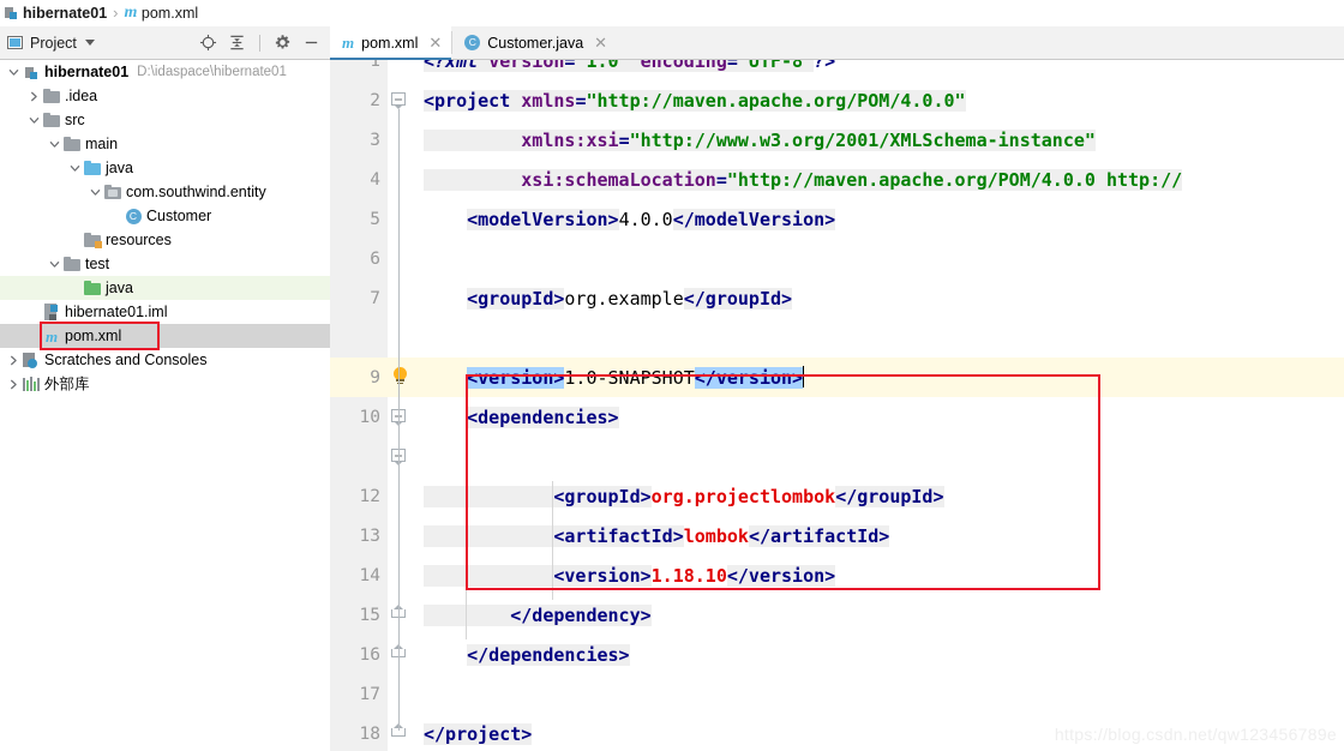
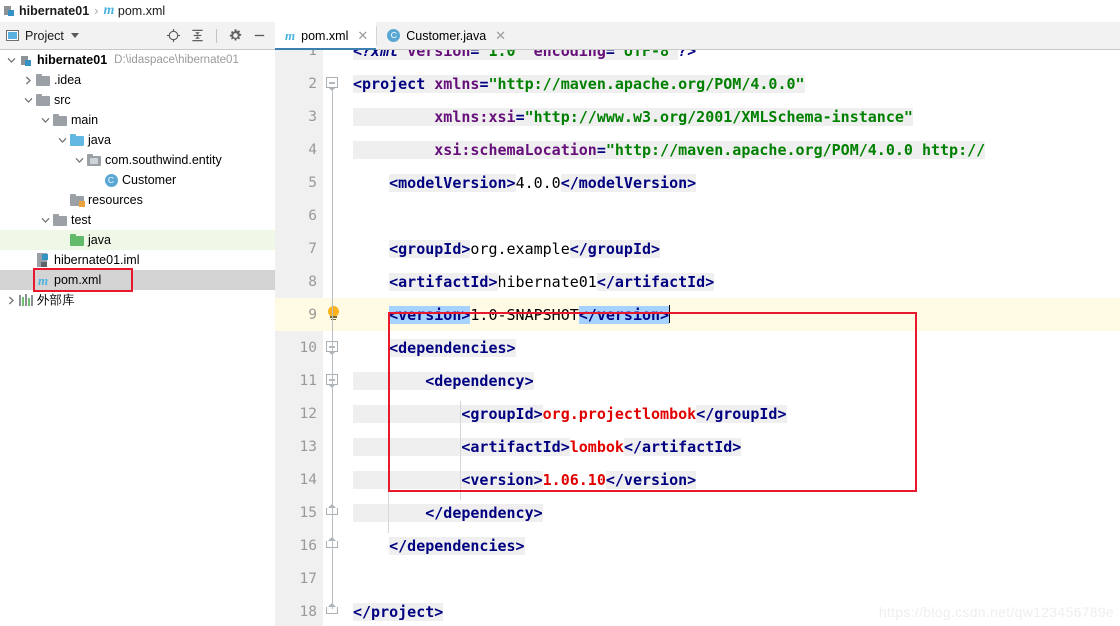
  hibernate01
  ›
  m
  pom.xml
  Project
  hibernate01
  D:\idaspace\hibernate01
  .idea
  src
  main
  java
  com.southwind.entity
  C
  Customer
  resources
  test
  java
  hibernate01.iml
  m
  pom.xml
- Scratches and Consoles
  外部库
  m
  pom.xml
  ✕
  C
  Customer.java
  ✕
  1
  <?xml version="1.0" encoding="UTF-8"?>
  2
  <project xmlns="http://maven.apache.org/POM/4.0.0"
  3
  xmlns:xsi="http://www.w3.org/2001/XMLSchema-instance"
  4
  xsi:schemaLocation="http://maven.apache.org/POM/4.0.0 http://
  5
  <modelVersion>4.0.0</modelVersion>
  6
  7
  <groupId>org.example</groupId>
+ 8
+ <artifactId>hibernate01</artifactId>
  9
  <version>1.0-SNAPSHOT</version>
  10
  <dependencies>
+ 11
+ <dependency>
  12
  <groupId>org.projectlombok</groupId>
  13
  <artifactId>lombok</artifactId>
  14
- <version>1.18.10</version>
+ <version>1.06.10</version>
  15
  </dependency>
  16
  </dependencies>
  17
  18
  </project>
